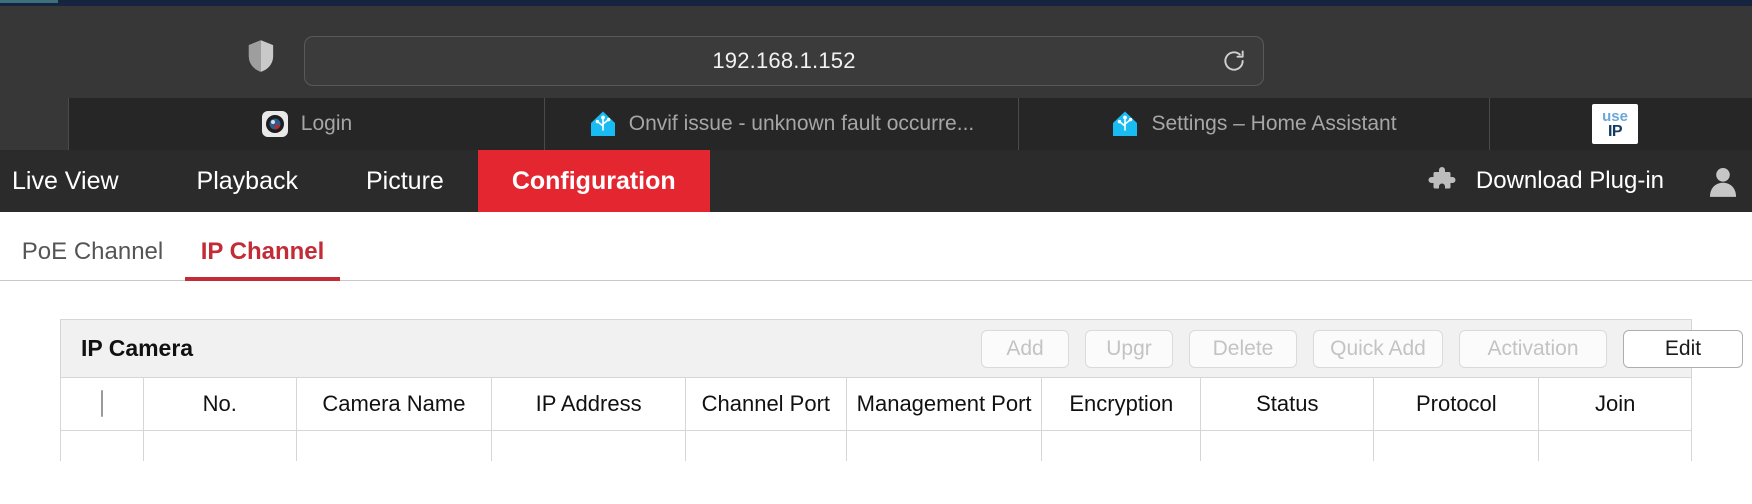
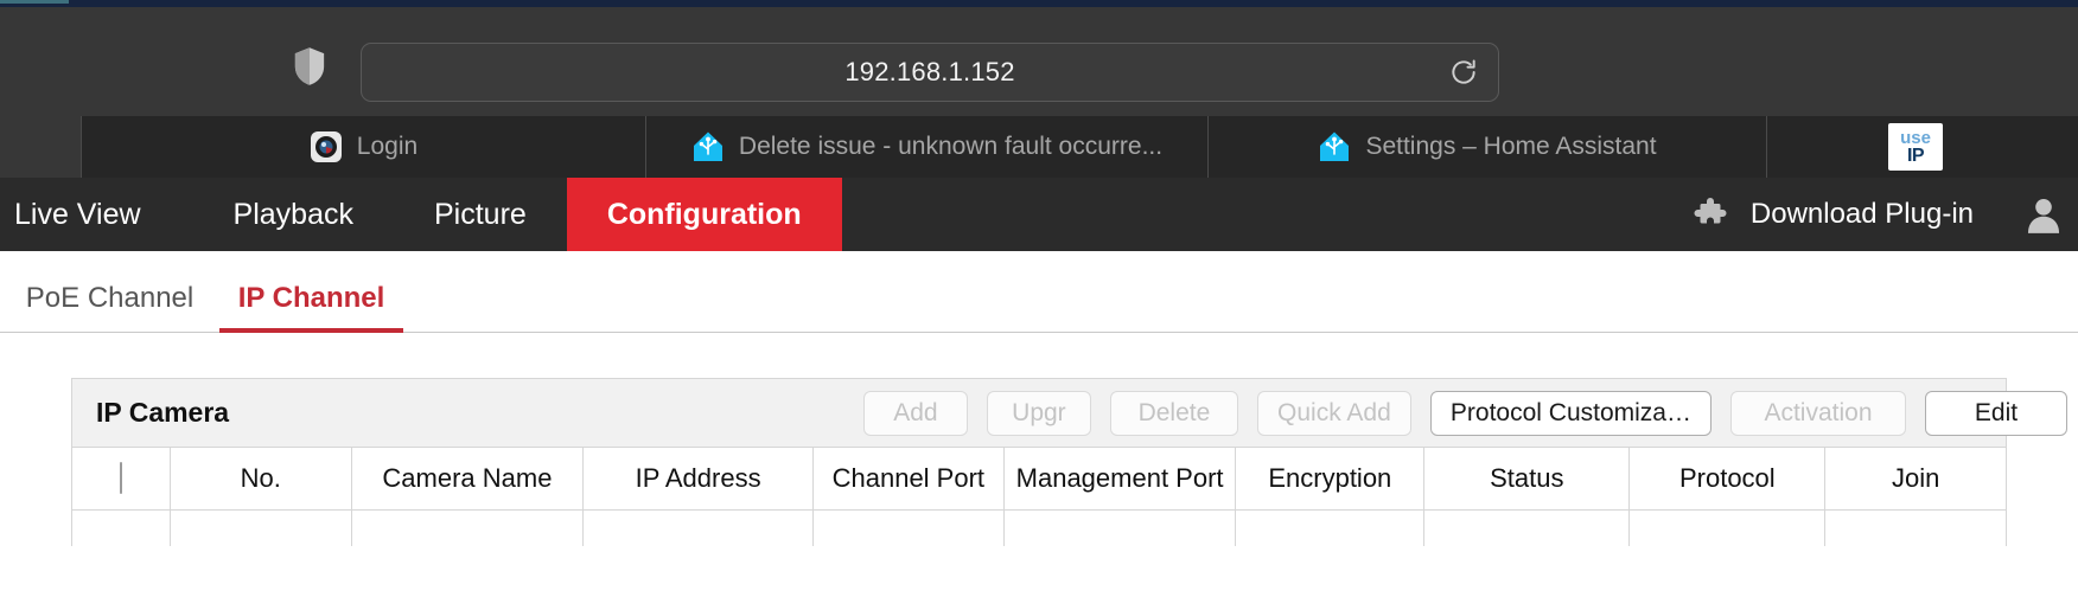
  192.168.1.152
  Login
- Onvif issue - unknown fault occurre...
+ Delete issue - unknown fault occurre...
  Settings – Home Assistant
  use
  IP
  Live View
  Playback
  Picture
  Configuration
  Download Plug-in
  PoE Channel
  IP Channel
  IP Camera
  Add
  Upgr
  Delete
  Quick Add
+ Protocol Customiza…
  Activation
  Edit
  	No.	Camera Name	IP Address	Channel Port	Management Port	Encryption	Status	Protocol	Join
